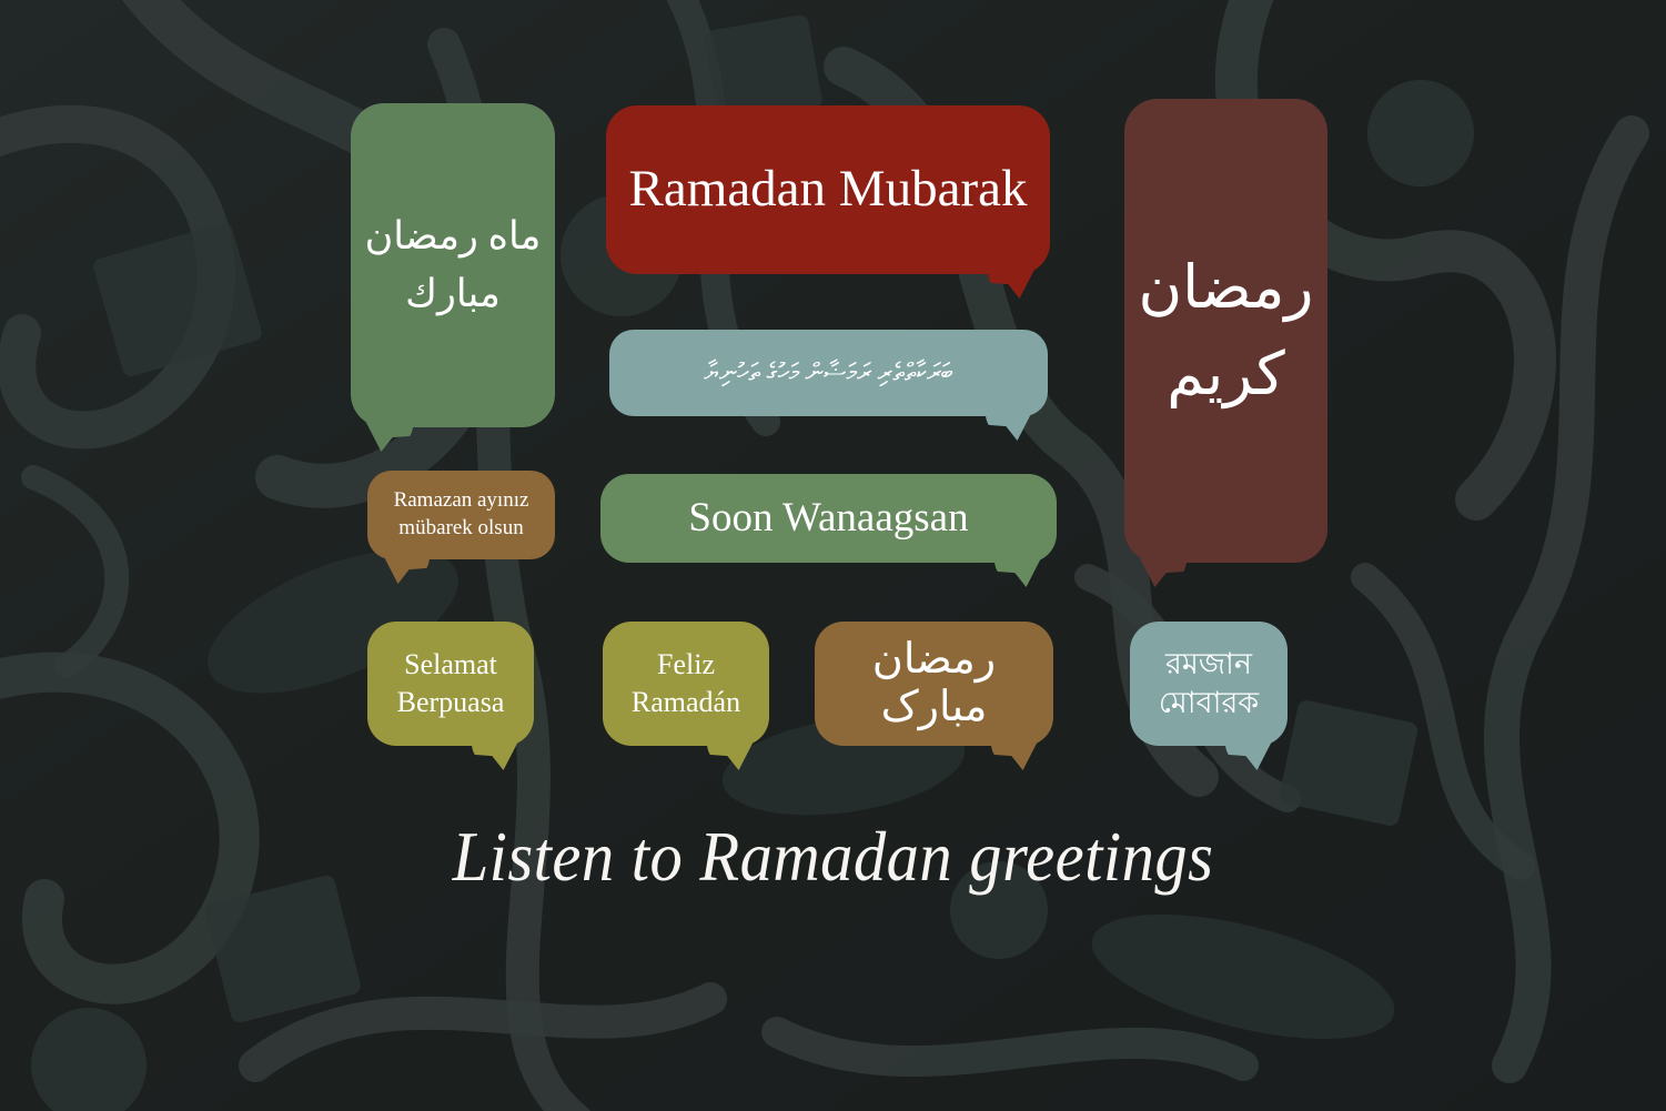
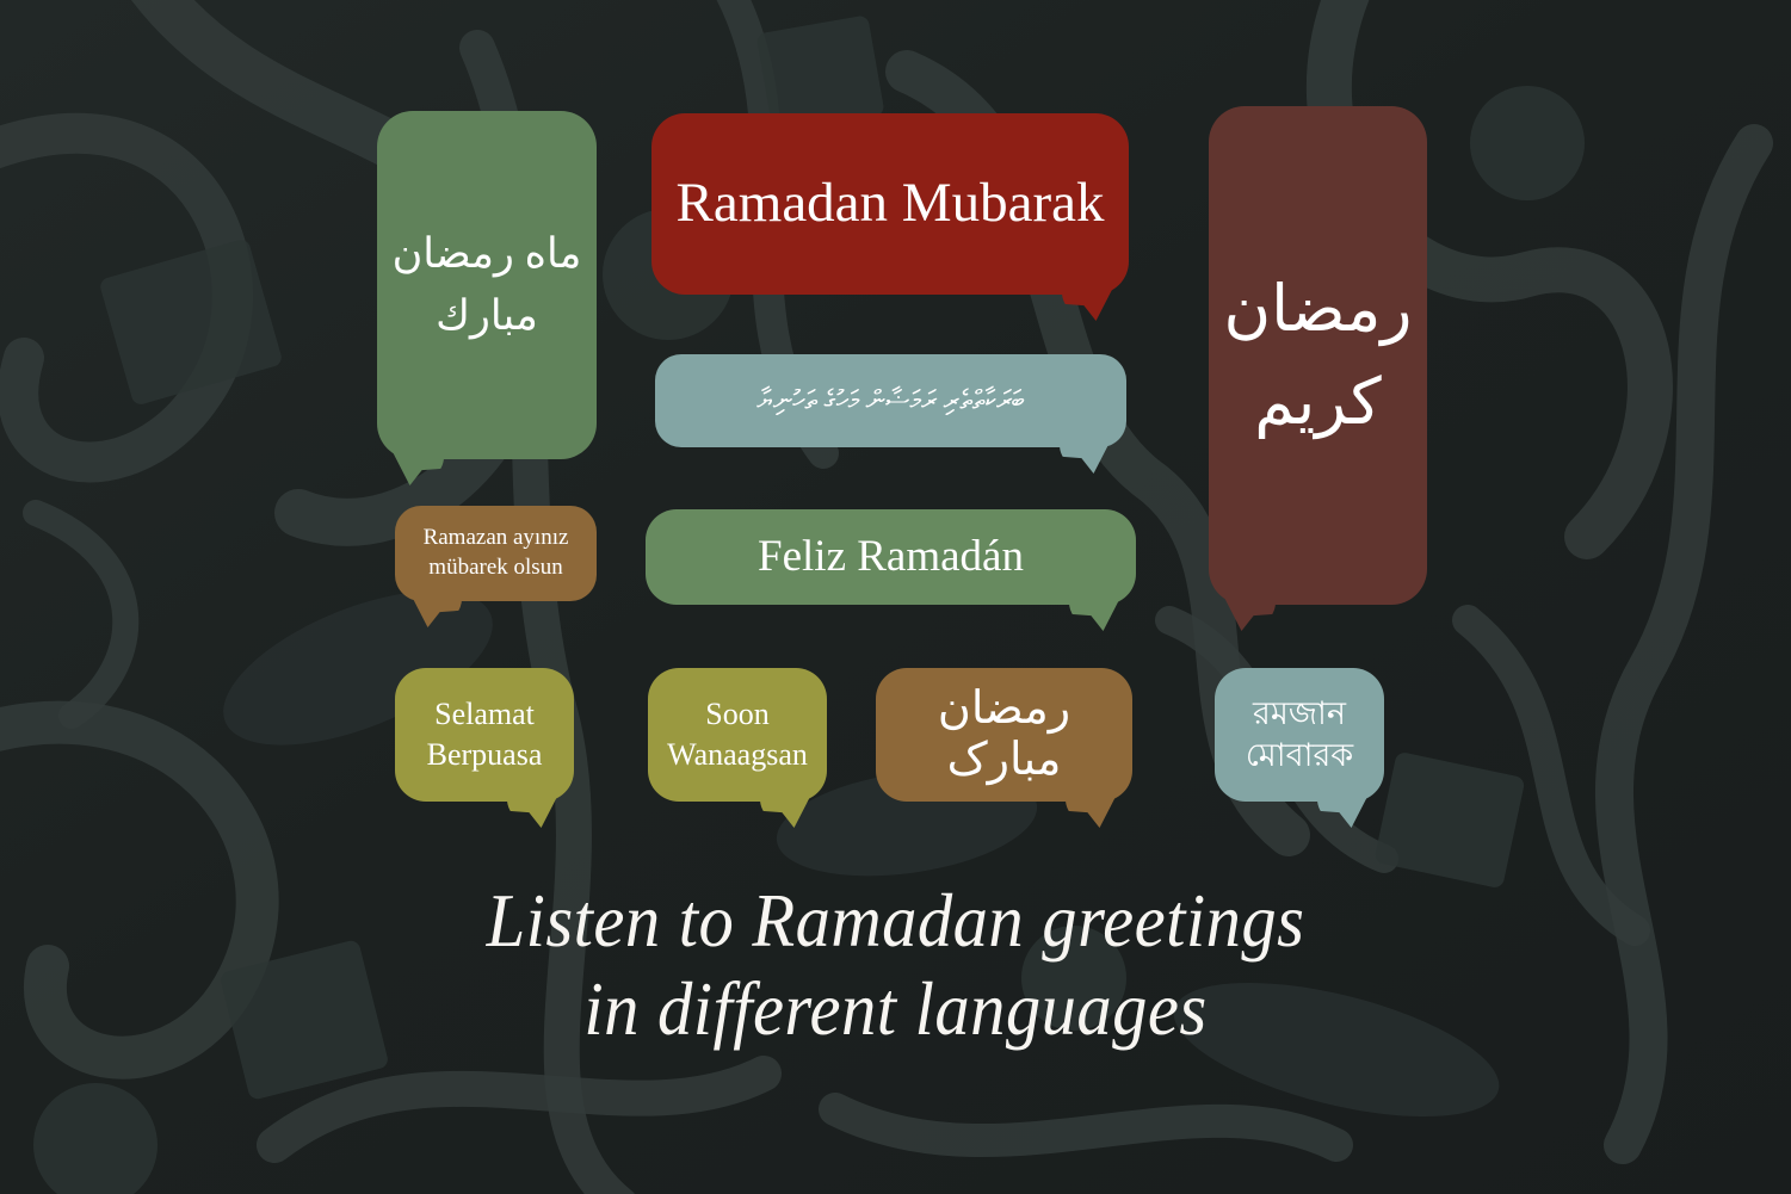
  ماه رمضان مبارك
  Ramadan Mubarak
  رمضان كريم
  ބަރަކާތްތެރި ރަމަޟާން މަހުގެ ތަހުނިޔާ
  Ramazan ayınız mübarek olsun
- Soon Wanaagsan
+ Feliz Ramadán
  Selamat Berpuasa
- Feliz Ramadán
+ Soon Wanaagsan
  رمضان مبارک
  রমজান মোবারক
  Listen to Ramadan greetings
+ in different languages
